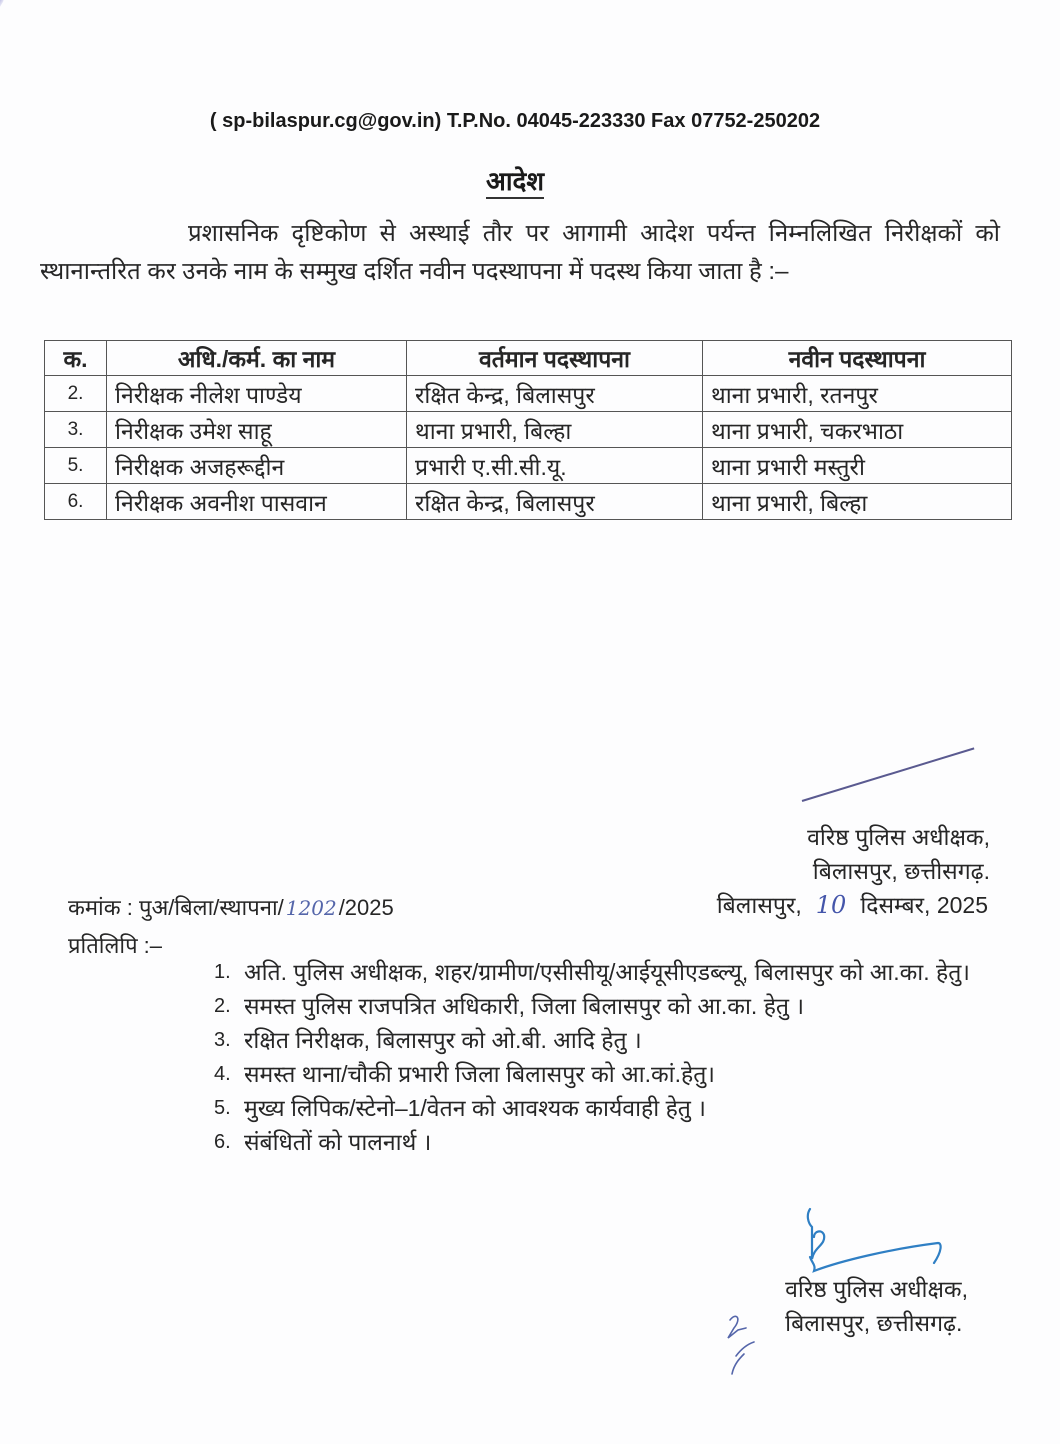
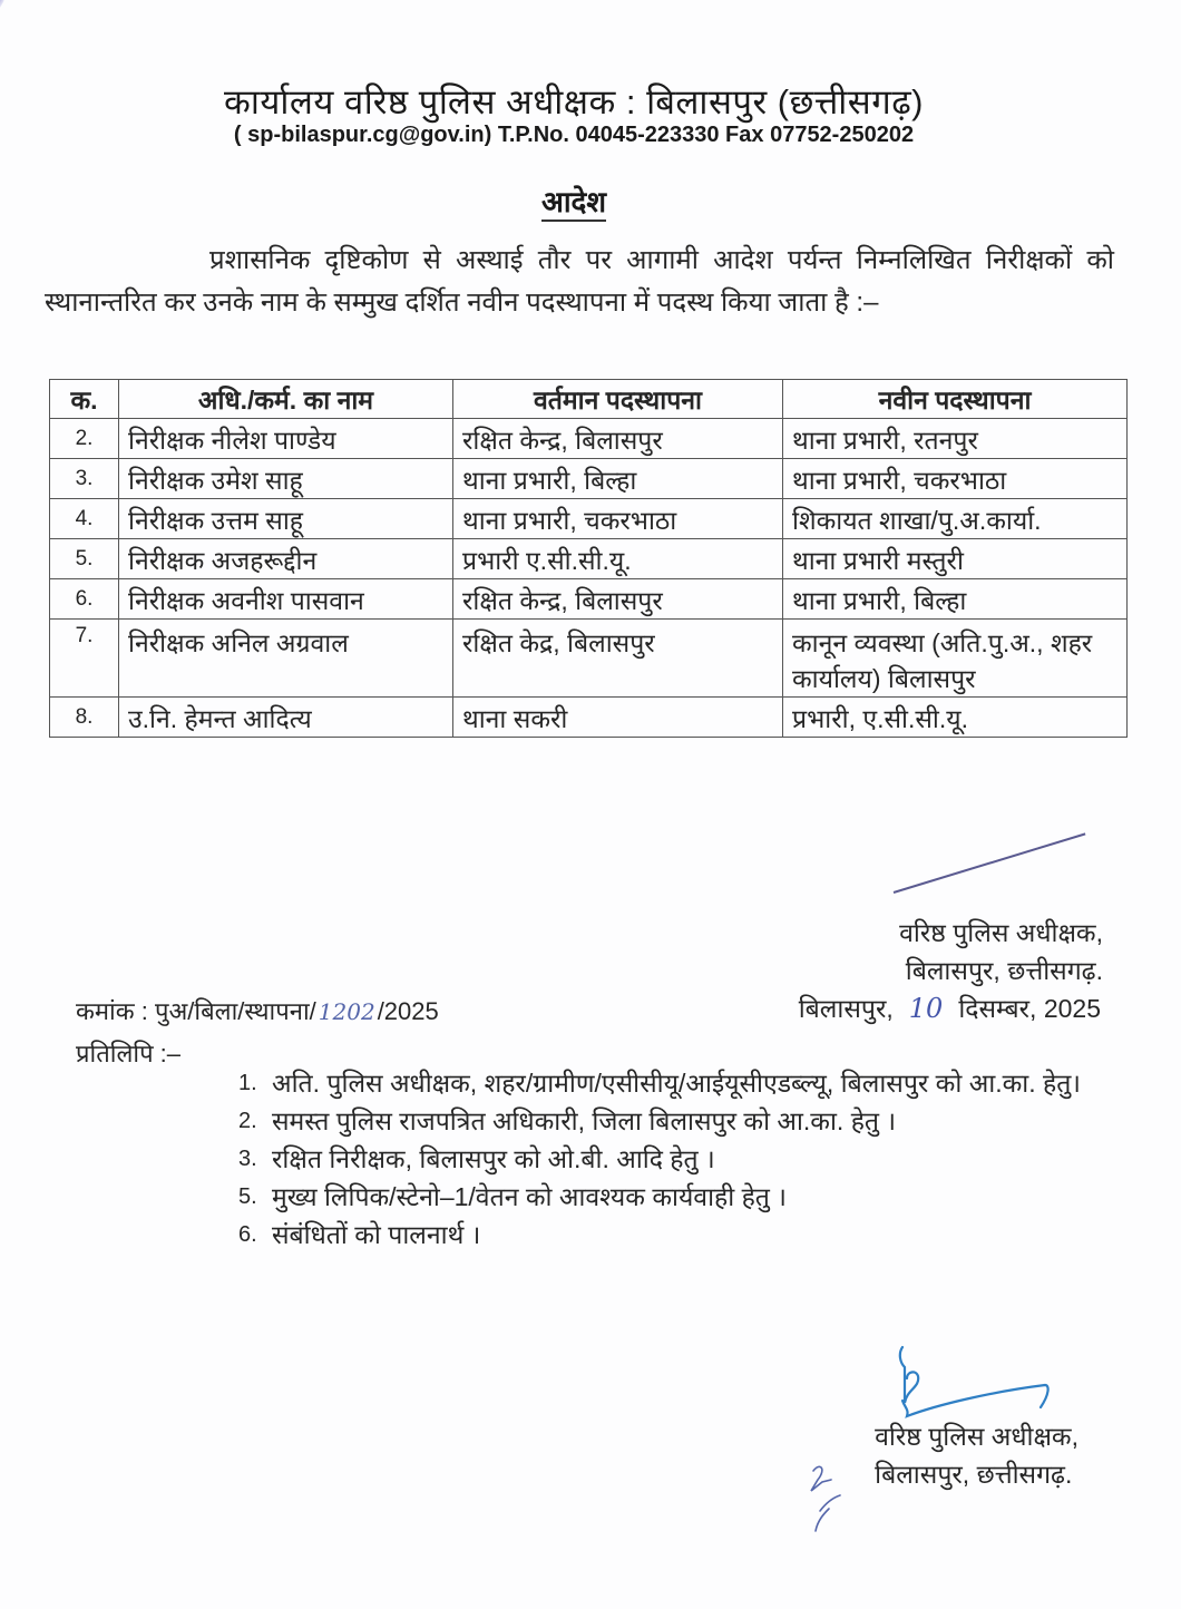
+ कार्यालय वरिष्ठ पुलिस अधीक्षक : बिलासपुर (छत्तीसगढ़)
  ( sp-bilaspur.cg@gov.in) T.P.No. 04045-223330 Fax 07752-250202
  आदेश
  प्रशासनिक दृष्टिकोण से अस्थाई तौर पर आगामी आदेश पर्यन्त निम्नलिखित निरीक्षकों को स्थानान्तरित कर उनके नाम के सम्मुख दर्शित नवीन पदस्थापना में पदस्थ किया जाता है :–
  क.	अधि./कर्म. का नाम	वर्तमान पदस्थापना	नवीन पदस्थापना
  2.	निरीक्षक नीलेश पाण्डेय	रक्षित केन्द्र, बिलासपुर	थाना प्रभारी, रतनपुर
  3.	निरीक्षक उमेश साहू	थाना प्रभारी, बिल्हा	थाना प्रभारी, चकरभाठा
+ 4.	निरीक्षक उत्तम साहू	थाना प्रभारी, चकरभाठा	शिकायत शाखा/पु.अ.कार्या.
  5.	निरीक्षक अजहरूद्दीन	प्रभारी ए.सी.सी.यू.	थाना प्रभारी मस्तुरी
  6.	निरीक्षक अवनीश पासवान	रक्षित केन्द्र, बिलासपुर	थाना प्रभारी, बिल्हा
+ 7.	निरीक्षक अनिल अग्रवाल	रक्षित केद्र, बिलासपुर	कानून व्यवस्था (अति.पु.अ., शहर कार्यालय) बिलासपुर
+ 8.	उ.नि. हेमन्त आदित्य	थाना सकरी	प्रभारी, ए.सी.सी.यू.
  वरिष्ठ पुलिस अधीक्षक,
  बिलासपुर, छत्तीसगढ़.
  कमांक : पुअ/बिला/स्थापना/1202/2025
  बिलासपुर, 10 दिसम्बर, 2025
  प्रतिलिपि :–
  1.
  अति. पुलिस अधीक्षक, शहर/ग्रामीण/एसीसीयू/आईयूसीएडब्ल्यू, बिलासपुर को आ.का. हेतु।
  2.
  समस्त पुलिस राजपत्रित अधिकारी, जिला बिलासपुर को आ.का. हेतु ।
  3.
  रक्षित निरीक्षक, बिलासपुर को ओ.बी. आदि हेतु ।
- 4.
- समस्त थाना/चौकी प्रभारी जिला बिलासपुर को आ.कां.हेतु।
  5.
  मुख्य लिपिक/स्टेनो–1/वेतन को आवश्यक कार्यवाही हेतु ।
  6.
  संबंधितों को पालनार्थ ।
  वरिष्ठ पुलिस अधीक्षक,
  बिलासपुर, छत्तीसगढ़.
